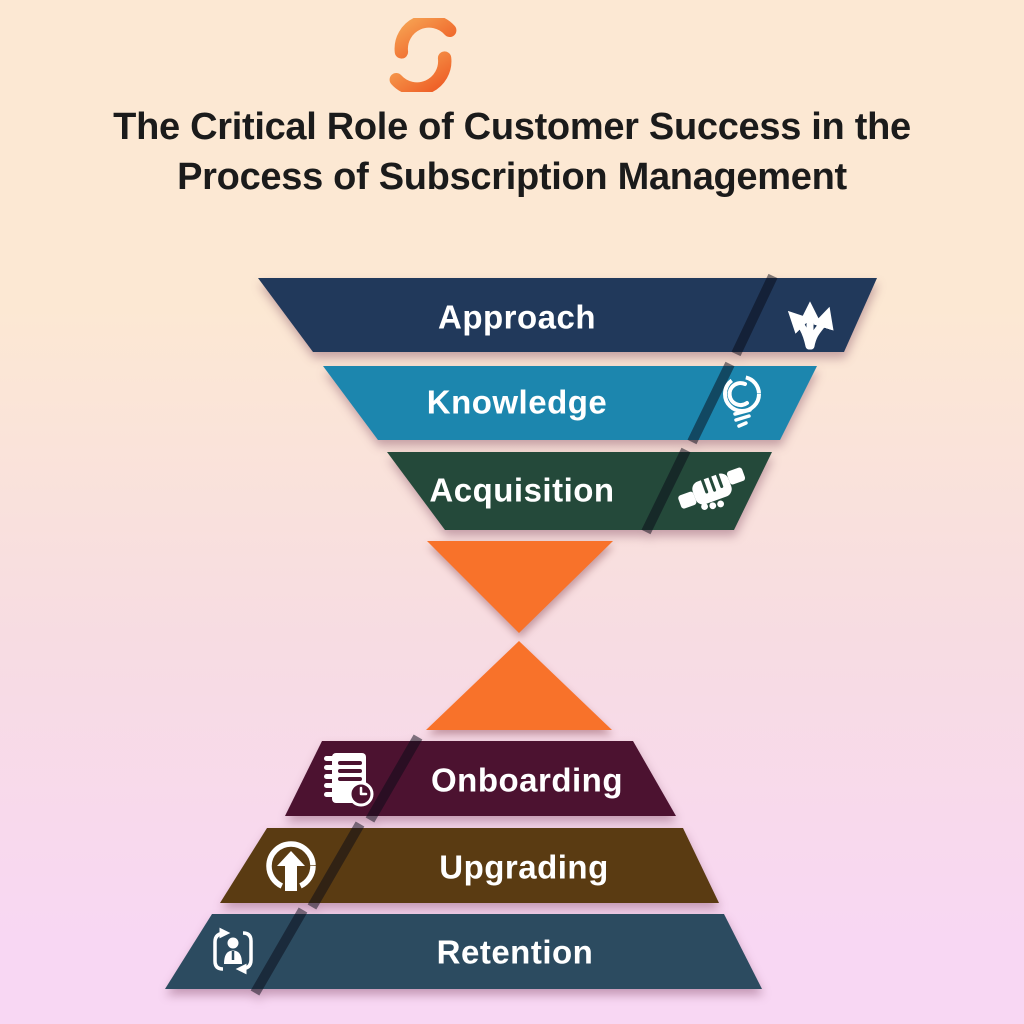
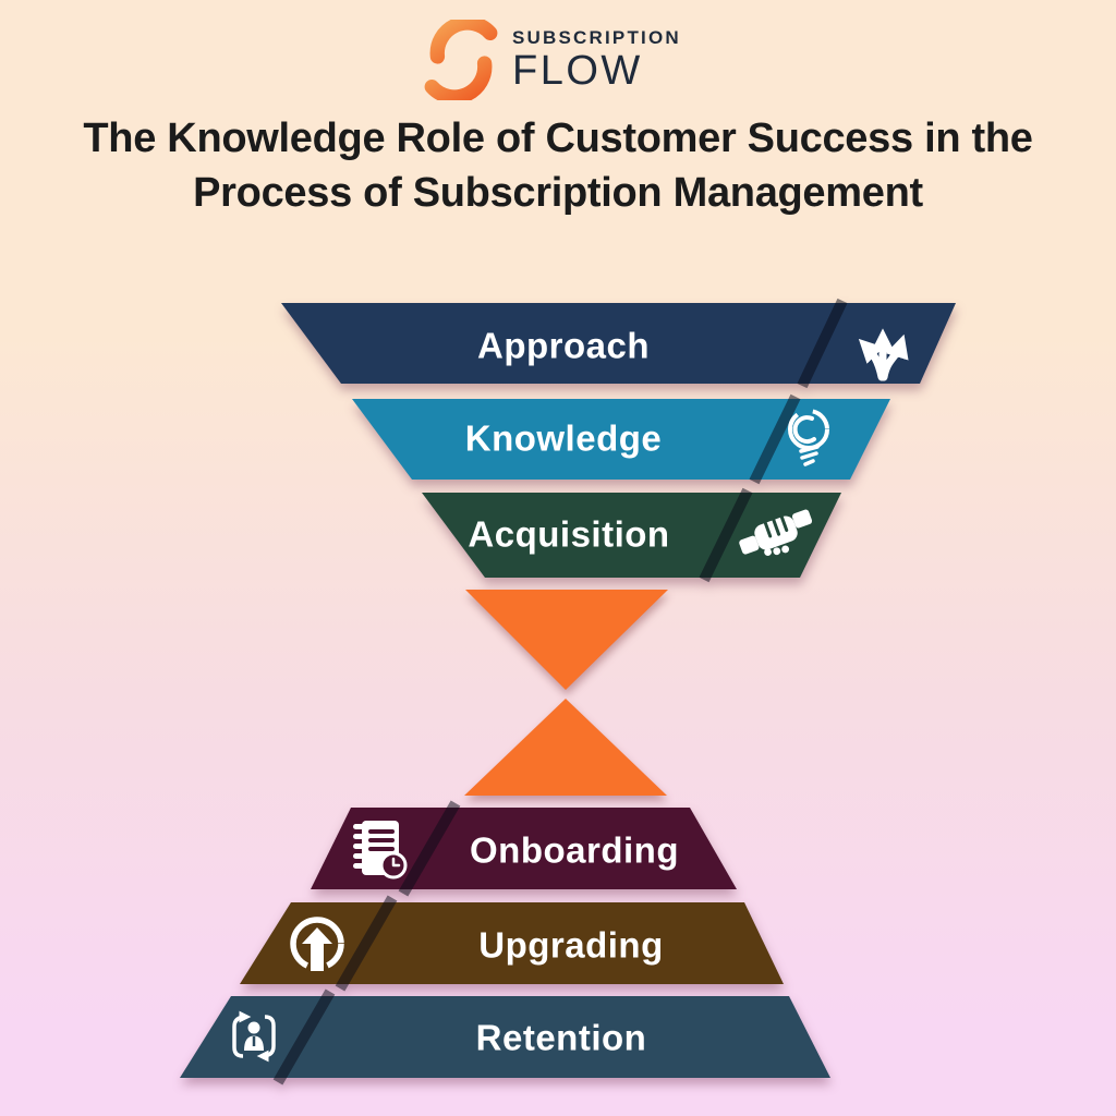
+ SUBSCRIPTION
+ FLOW
- The Critical Role of Customer Success in the
+ The Knowledge Role of Customer Success in the
  Process of Subscription Management
  Approach
  Knowledge
  Acquisition
  Onboarding
  Upgrading
  Retention
